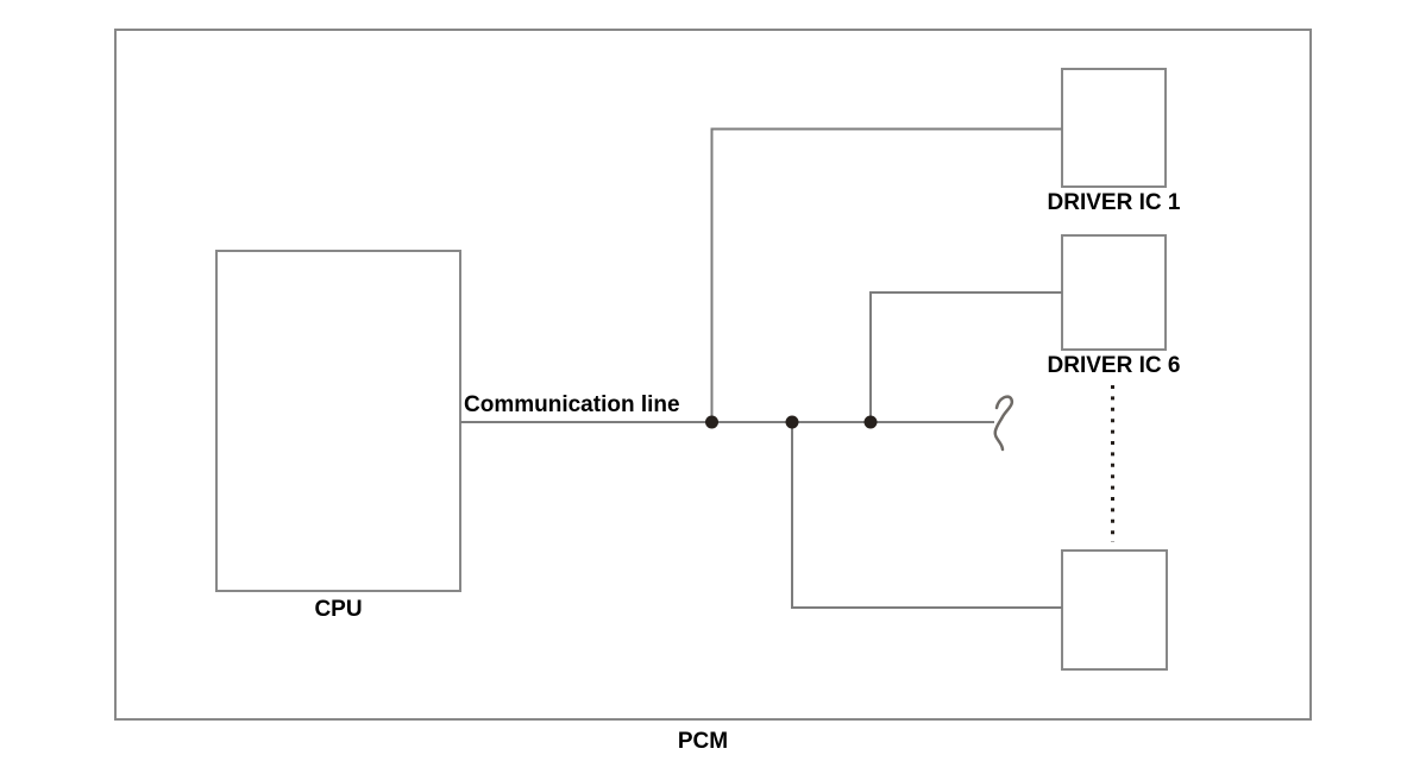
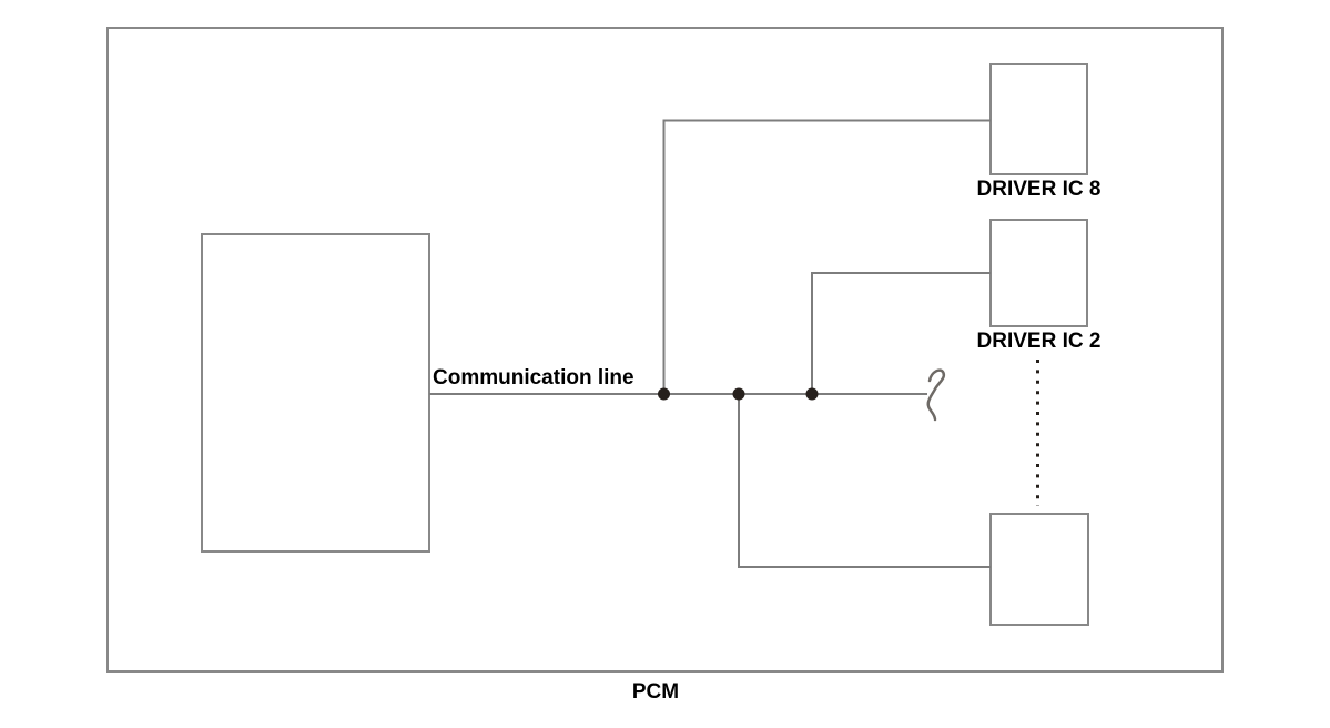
  Communication line
- CPU
- DRIVER IC 1
+ DRIVER IC 8
- DRIVER IC 6
+ DRIVER IC 2
  PCM
